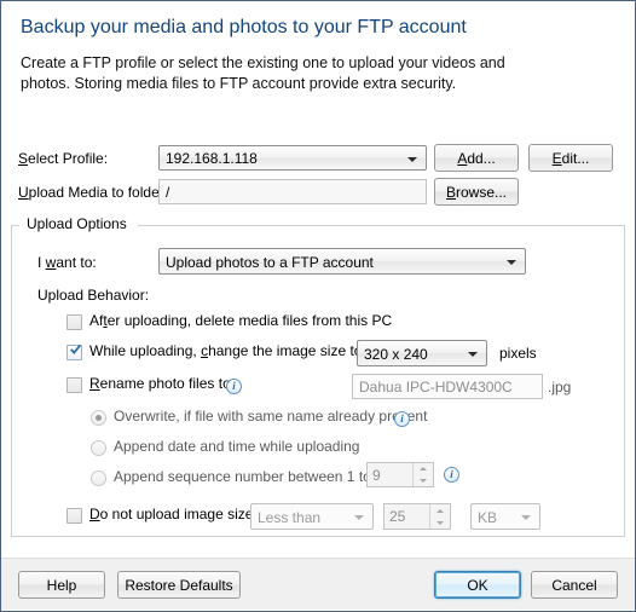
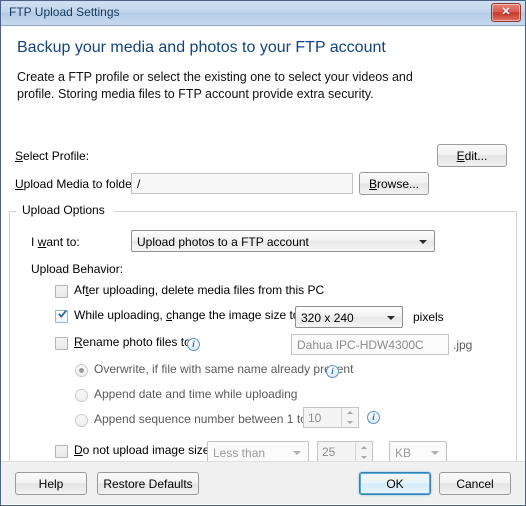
+ FTP Upload Settings
+ ✕
  Backup your media and photos to your FTP account
- Create a FTP profile or select the existing one to upload your videos and
+ Create a FTP profile or select the existing one to select your videos and
- photos. Storing media files to FTP account provide extra security.
+ profile. Storing media files to FTP account provide extra security.
  Select Profile:
- 192.168.1.118
- A
- dd...
  E
  dit...
  Upload Media to folde
  /
  B
  rowse...
  Upload Options
  I want to:
  Upload photos to a FTP account
  Upload Behavior:
  After uploading, delete media files from this PC
  While uploading, change the image size t
  320 x 240
  pixels
  Rename photo files t
  i
  Dahua IPC-HDW4300C
  .jpg
  Overwrite, if file with same name already prent
  i
  Append date and time while uploading
  Append sequence number between 1 t
- 9
+ 10
  i
  Do not upload image siz
  Less than
  25
  KB
  Help
  Restore Defaults
  OK
  Cancel
